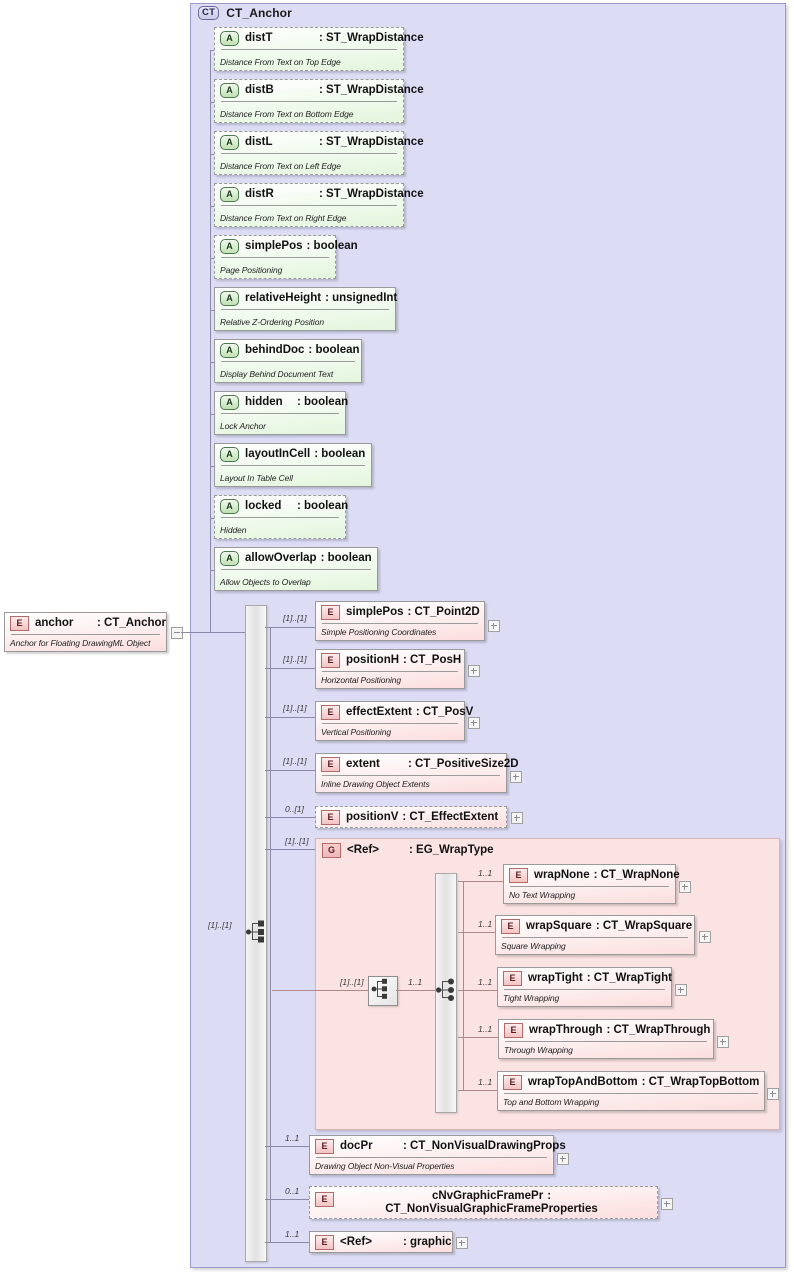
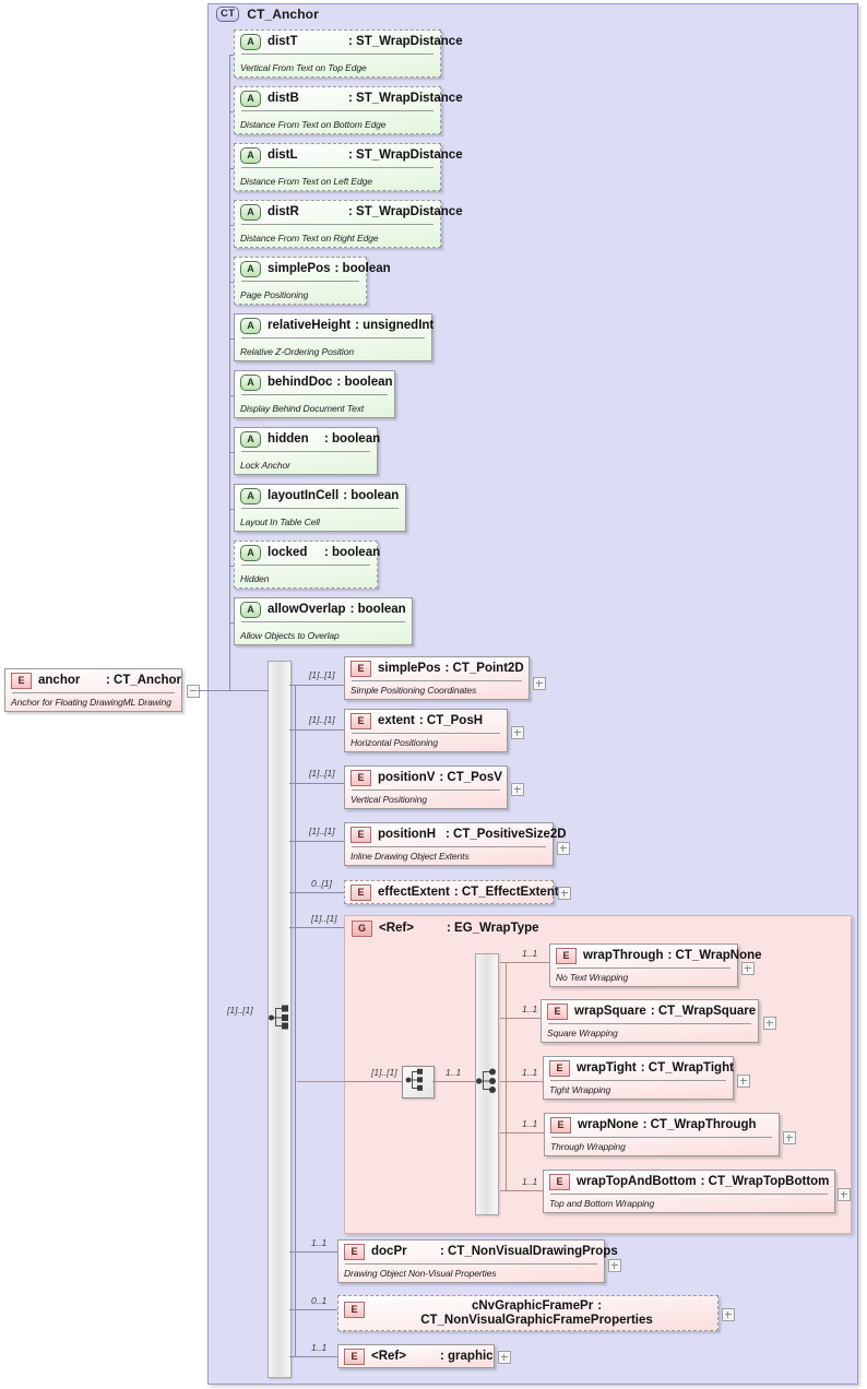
  CT
  CT_Anchor
  E
  anchor
  : CT_Anchor
- Anchor for Floating DrawingML Object
+ Anchor for Floating DrawingML Drawing
  A
  distT
  : ST_WrapDistance
- Distance From Text on Top Edge
+ Vertical From Text on Top Edge
  A
  distB
  : ST_WrapDistance
  Distance From Text on Bottom Edge
  A
  distL
  : ST_WrapDistance
  Distance From Text on Left Edge
  A
  distR
  : ST_WrapDistance
  Distance From Text on Right Edge
  A
  simplePos
  : boolean
  Page Positioning
  A
  relativeHeight
  : unsignedInt
  Relative Z-Ordering Position
  A
  behindDoc
  : boolean
  Display Behind Document Text
  A
  hidden
  : boolean
  Lock Anchor
  A
  layoutInCell
  : boolean
  Layout In Table Cell
  A
  locked
  : boolean
  Hidden
  A
  allowOverlap
  : boolean
  Allow Objects to Overlap
  [1]..[1]
  [1]..[1]
  E
  simplePos
  : CT_Point2D
  Simple Positioning Coordinates
  [1]..[1]
  E
- positionH
+ extent
  : CT_PosH
  Horizontal Positioning
  [1]..[1]
  E
- effectExtent
+ positionV
  : CT_PosV
  Vertical Positioning
  [1]..[1]
  E
- extent
+ positionH
  : CT_PositiveSize2D
  Inline Drawing Object Extents
  0..[1]
  E
- positionV
+ effectExtent
  : CT_EffectExtent
  [1]..[1]
  G
  <Ref>
  : EG_WrapType
  [1]..[1]
  1..1
  1..1
  E
- wrapNone
+ wrapThrough
  : CT_WrapNone
  No Text Wrapping
  1..1
  E
  wrapSquare
  : CT_WrapSquare
  Square Wrapping
  1..1
  E
  wrapTight
  : CT_WrapTight
  Tight Wrapping
  1..1
  E
- wrapThrough
+ wrapNone
  : CT_WrapThrough
  Through Wrapping
  1..1
  E
  wrapTopAndBottom
  : CT_WrapTopBottom
  Top and Bottom Wrapping
  1..1
  E
  docPr
  : CT_NonVisualDrawingProps
  Drawing Object Non-Visual Properties
  0..1
  E
  cNvGraphicFramePr : CT_NonVisualGraphicFrameProperties
  1..1
  E
  <Ref>
  : graphic
